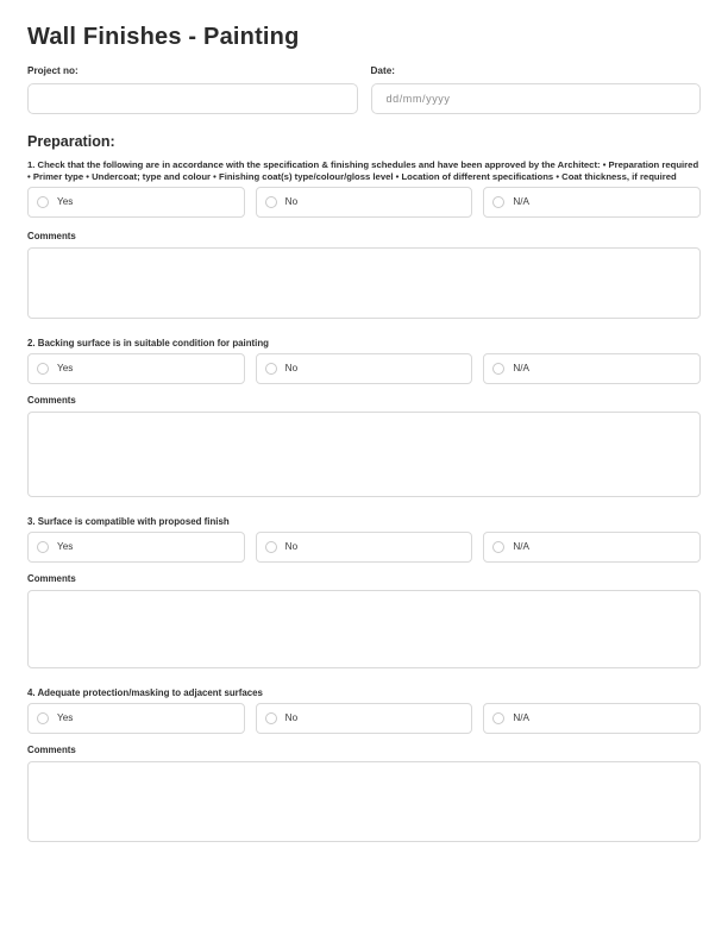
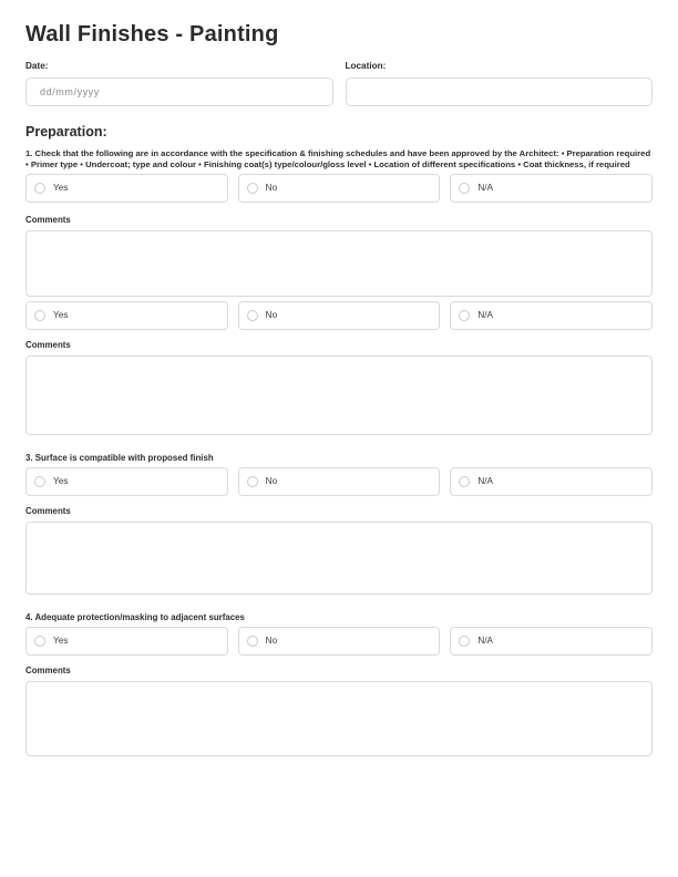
  Wall Finishes - Painting
- Project no:
  Date:
  dd/mm/yyyy
+ Location:
  Preparation:
  1. Check that the following are in accordance with the specification & finishing schedules and have been approved by the Architect: • Preparation required • Primer type • Undercoat; type and colour • Finishing coat(s) type/colour/gloss level • Location of different specifications • Coat thickness, if required
  Yes
  No
  N/A
  Comments
- 2. Backing surface is in suitable condition for painting
  Yes
  No
  N/A
  Comments
  3. Surface is compatible with proposed finish
  Yes
  No
  N/A
  Comments
  4. Adequate protection/masking to adjacent surfaces
  Yes
  No
  N/A
  Comments
